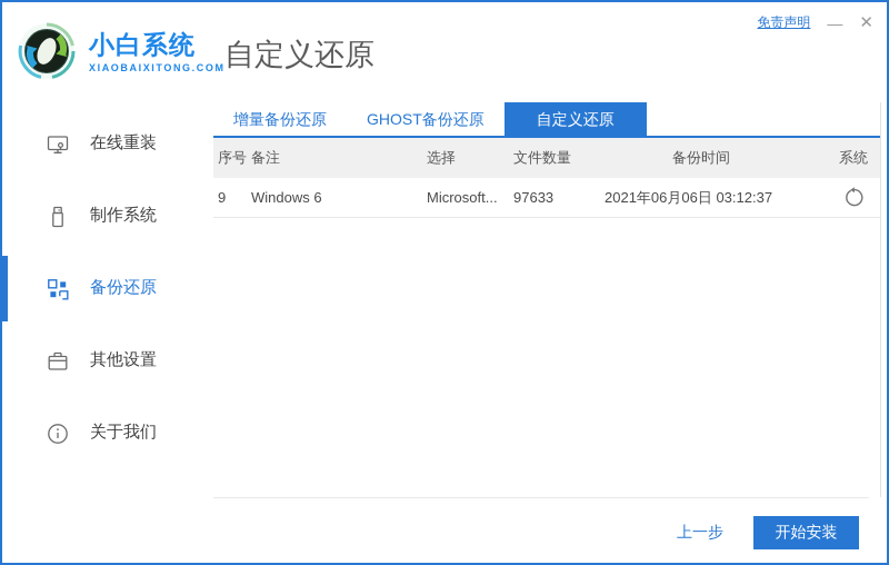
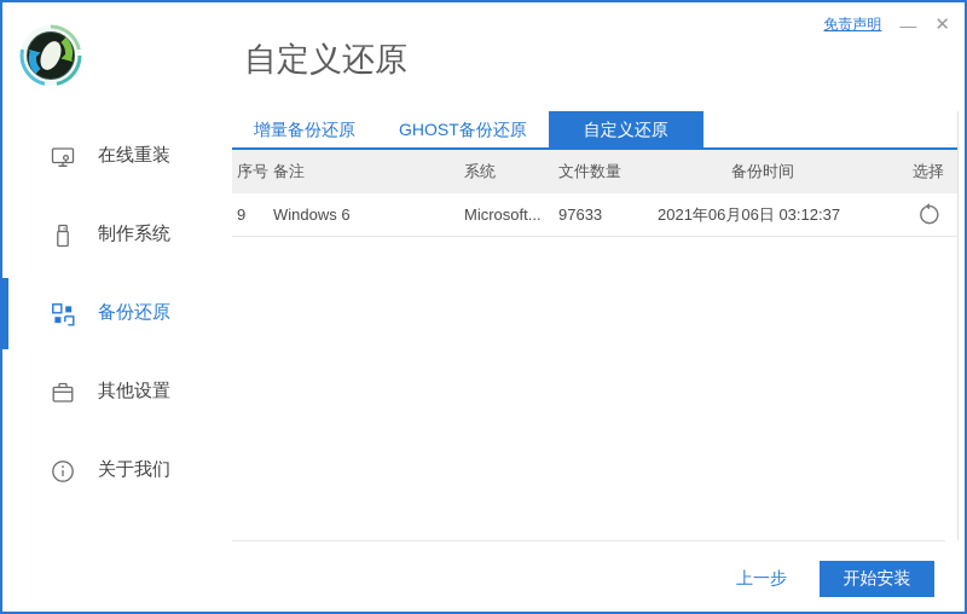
- 小白系统
- XIAOBAIXITONG.COM
  自定义还原
  免责声明
  —
  ✕
  在线重装
  制作系统
  备份还原
  其他设置
  关于我们
  增量备份还原
  GHOST备份还原
  自定义还原
  序号
  备注
- 选择
+ 系统
  文件数量
  备份时间
- 系统
+ 选择
  9
  Windows 6
  Microsoft...
  97633
  2021年06月06日 03:12:37
  上一步
  开始安装
